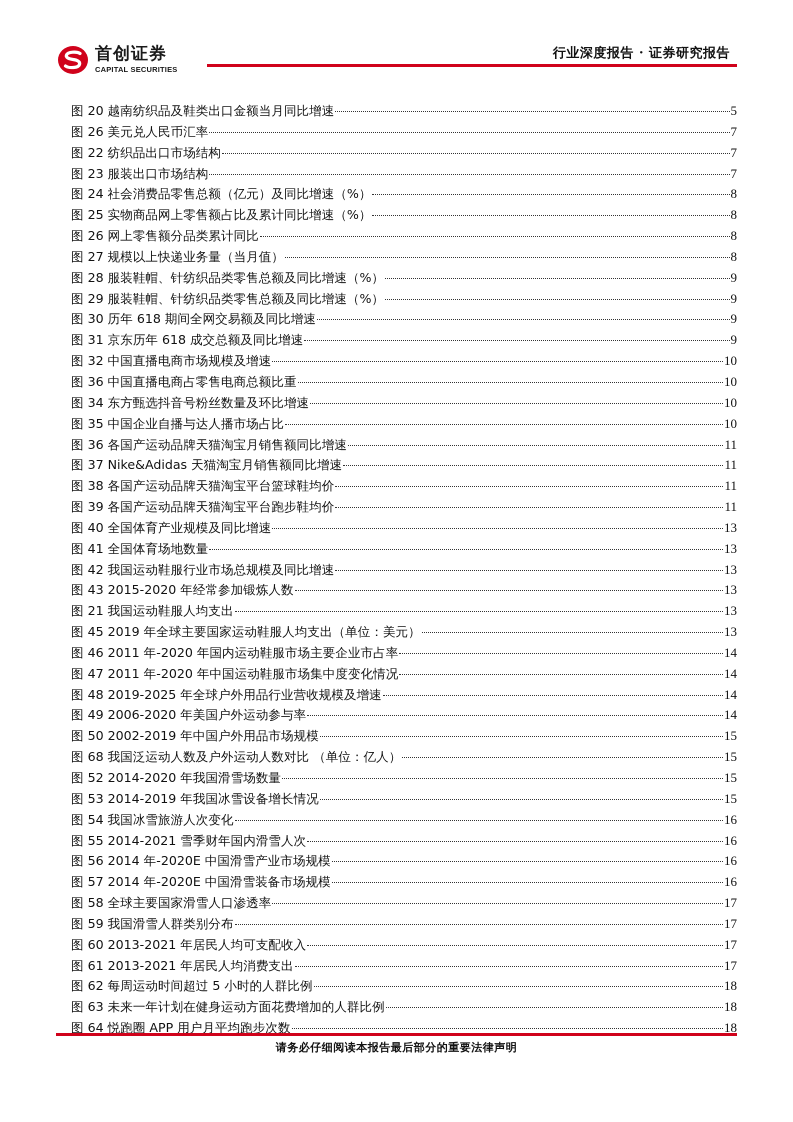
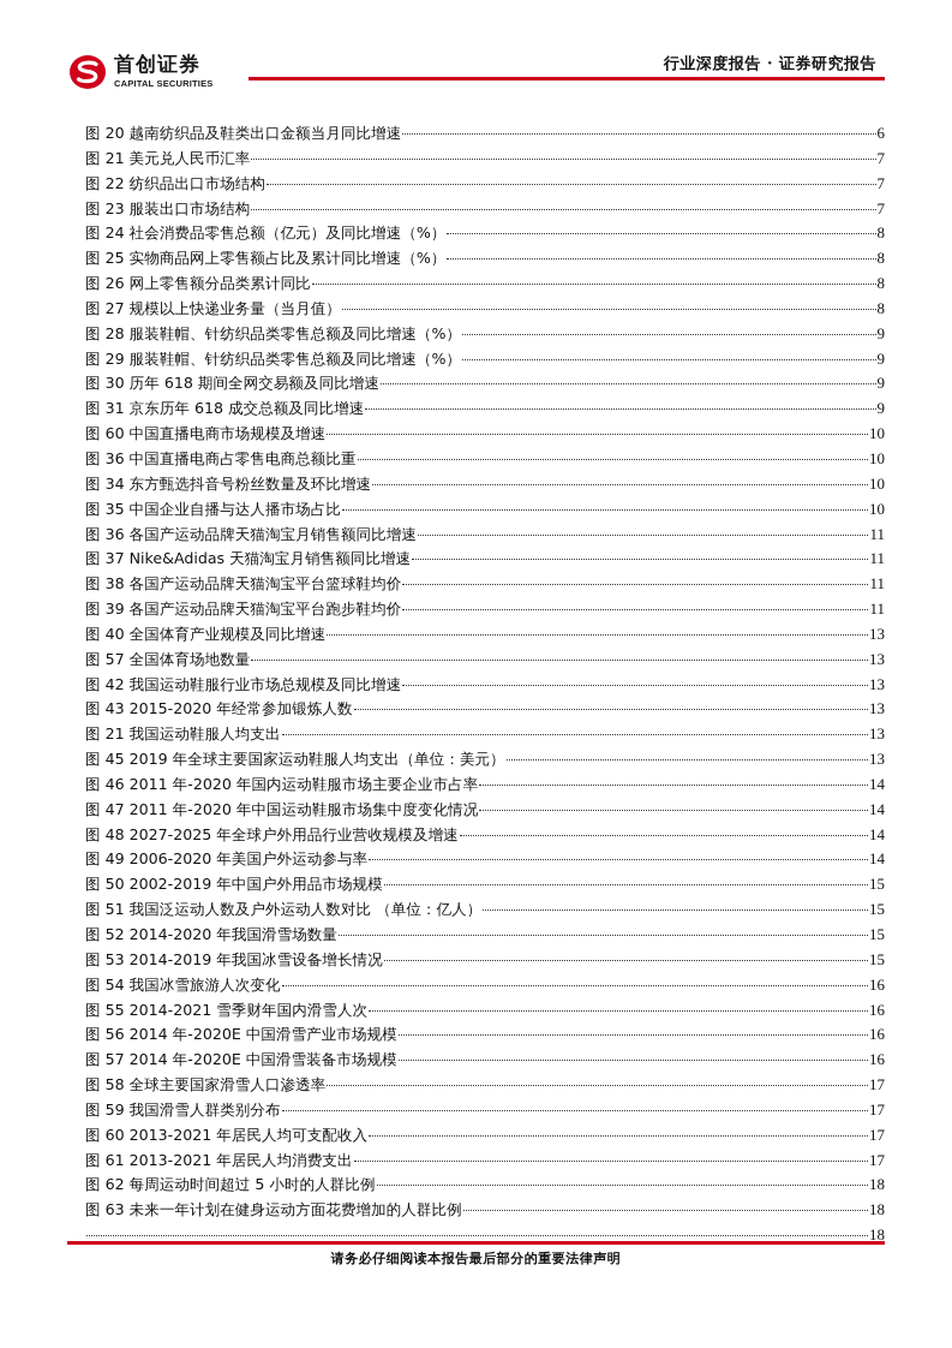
  首创证券
  CAPITAL SECURITIES
  行业深度报告 · 证券研究报告
  图 20 越南纺织品及鞋类出口金额当月同比增速
- 5
+ 6
- 图 26 美元兑人民币汇率
+ 图 21 美元兑人民币汇率
  7
  图 22 纺织品出口市场结构
  7
  图 23 服装出口市场结构
  7
  图 24 社会消费品零售总额（亿元）及同比增速（%）
  8
  图 25 实物商品网上零售额占比及累计同比增速（%）
  8
  图 26 网上零售额分品类累计同比
  8
  图 27 规模以上快递业务量（当月值）
  8
  图 28 服装鞋帽、针纺织品类零售总额及同比增速（%）
  9
  图 29 服装鞋帽、针纺织品类零售总额及同比增速（%）
  9
  图 30 历年 618 期间全网交易额及同比增速
  9
  图 31 京东历年 618 成交总额及同比增速
  9
- 图 32 中国直播电商市场规模及增速
+ 图 60 中国直播电商市场规模及增速
  10
  图 36 中国直播电商占零售电商总额比重
  10
  图 34 东方甄选抖音号粉丝数量及环比增速
  10
  图 35 中国企业自播与达人播市场占比
  10
  图 36 各国产运动品牌天猫淘宝月销售额同比增速
  11
  图 37 Nike&Adidas 天猫淘宝月销售额同比增速
  11
  图 38 各国产运动品牌天猫淘宝平台篮球鞋均价
  11
  图 39 各国产运动品牌天猫淘宝平台跑步鞋均价
  11
  图 40 全国体育产业规模及同比增速
  13
- 图 41 全国体育场地数量
+ 图 57 全国体育场地数量
  13
  图 42 我国运动鞋服行业市场总规模及同比增速
  13
  图 43 2015-2020 年经常参加锻炼人数
  13
  图 21 我国运动鞋服人均支出
  13
  图 45 2019 年全球主要国家运动鞋服人均支出（单位：美元）
  13
  图 46 2011 年-2020 年国内运动鞋服市场主要企业市占率
  14
  图 47 2011 年-2020 年中国运动鞋服市场集中度变化情况
  14
- 图 48 2019-2025 年全球户外用品行业营收规模及增速
+ 图 48 2027-2025 年全球户外用品行业营收规模及增速
  14
  图 49 2006-2020 年美国户外运动参与率
  14
  图 50 2002-2019 年中国户外用品市场规模
  15
- 图 68 我国泛运动人数及户外运动人数对比 （单位：亿人）
+ 图 51 我国泛运动人数及户外运动人数对比 （单位：亿人）
  15
  图 52 2014-2020 年我国滑雪场数量
  15
  图 53 2014-2019 年我国冰雪设备增长情况
  15
  图 54 我国冰雪旅游人次变化
  16
  图 55 2014-2021 雪季财年国内滑雪人次
  16
  图 56 2014 年-2020E 中国滑雪产业市场规模
  16
  图 57 2014 年-2020E 中国滑雪装备市场规模
  16
  图 58 全球主要国家滑雪人口渗透率
  17
  图 59 我国滑雪人群类别分布
  17
  图 60 2013-2021 年居民人均可支配收入
  17
  图 61 2013-2021 年居民人均消费支出
  17
  图 62 每周运动时间超过 5 小时的人群比例
  18
  图 63 未来一年计划在健身运动方面花费增加的人群比例
  18
- 图 64 悦跑圈 APP 用户月平均跑步次数
  18
  请务必仔细阅读本报告最后部分的重要法律声明
